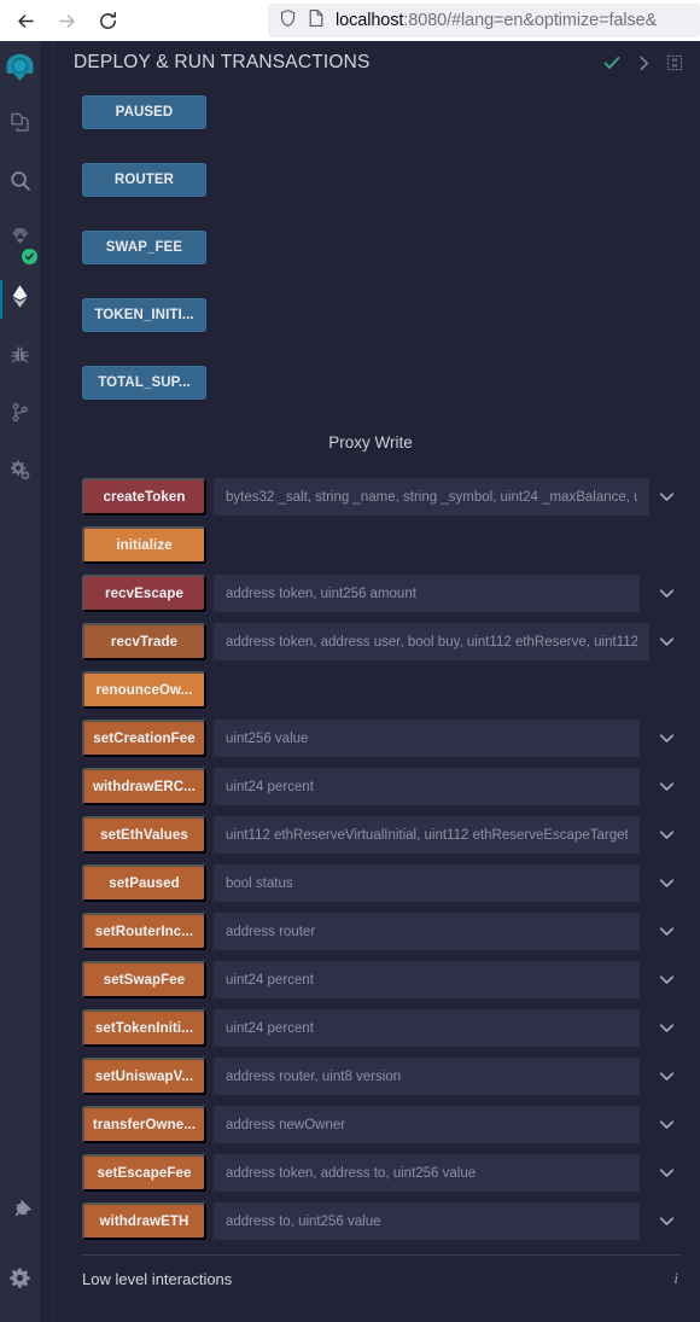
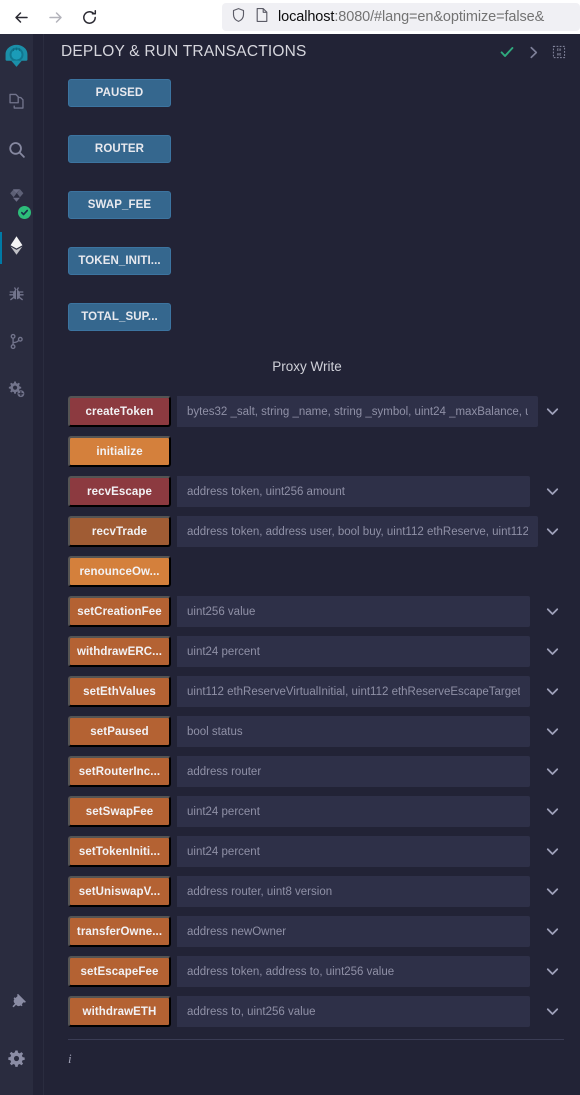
  localhost:8080/#lang=en&optimize=false&
  DEPLOY & RUN TRANSACTIONS
  PAUSED
  ROUTER
  SWAP_FEE
  TOKEN_INITI...
  TOTAL_SUP...
  Proxy Write
  createToken
  bytes32 _salt, string _name, string _symbol, uint24 _maxBalance,
  initialize
  recvEscape
  address token, uint256 amount
  recvTrade
  address token, address user, bool buy, uint112 ethReserve, uint112
  renounceOw...
  setCreationFee
  uint256 value
  withdrawERC...
  uint24 percent
  setEthValues
  uint112 ethReserveVirtualInitial, uint112 ethReserveEscapeTarget
  setPaused
  bool status
  setRouterInc...
  address router
  setSwapFee
  uint24 percent
  setTokenIniti...
  uint24 percent
  setUniswapV...
  address router, uint8 version
  transferOwne...
  address newOwner
  setEscapeFee
  address token, address to, uint256 value
  withdrawETH
  address to, uint256 value
- Low level interactions
  i
